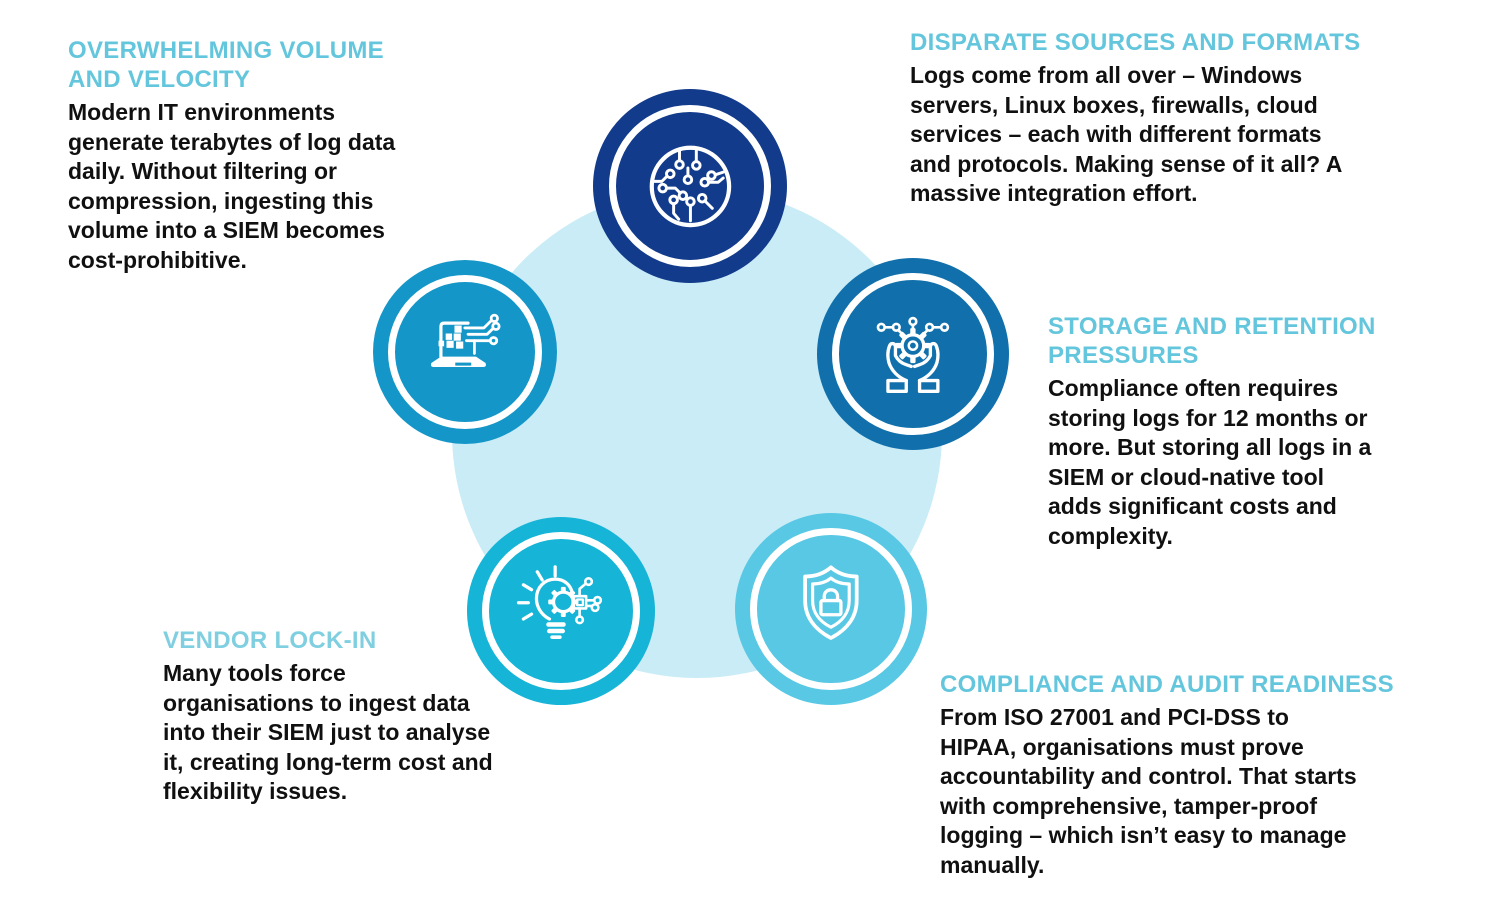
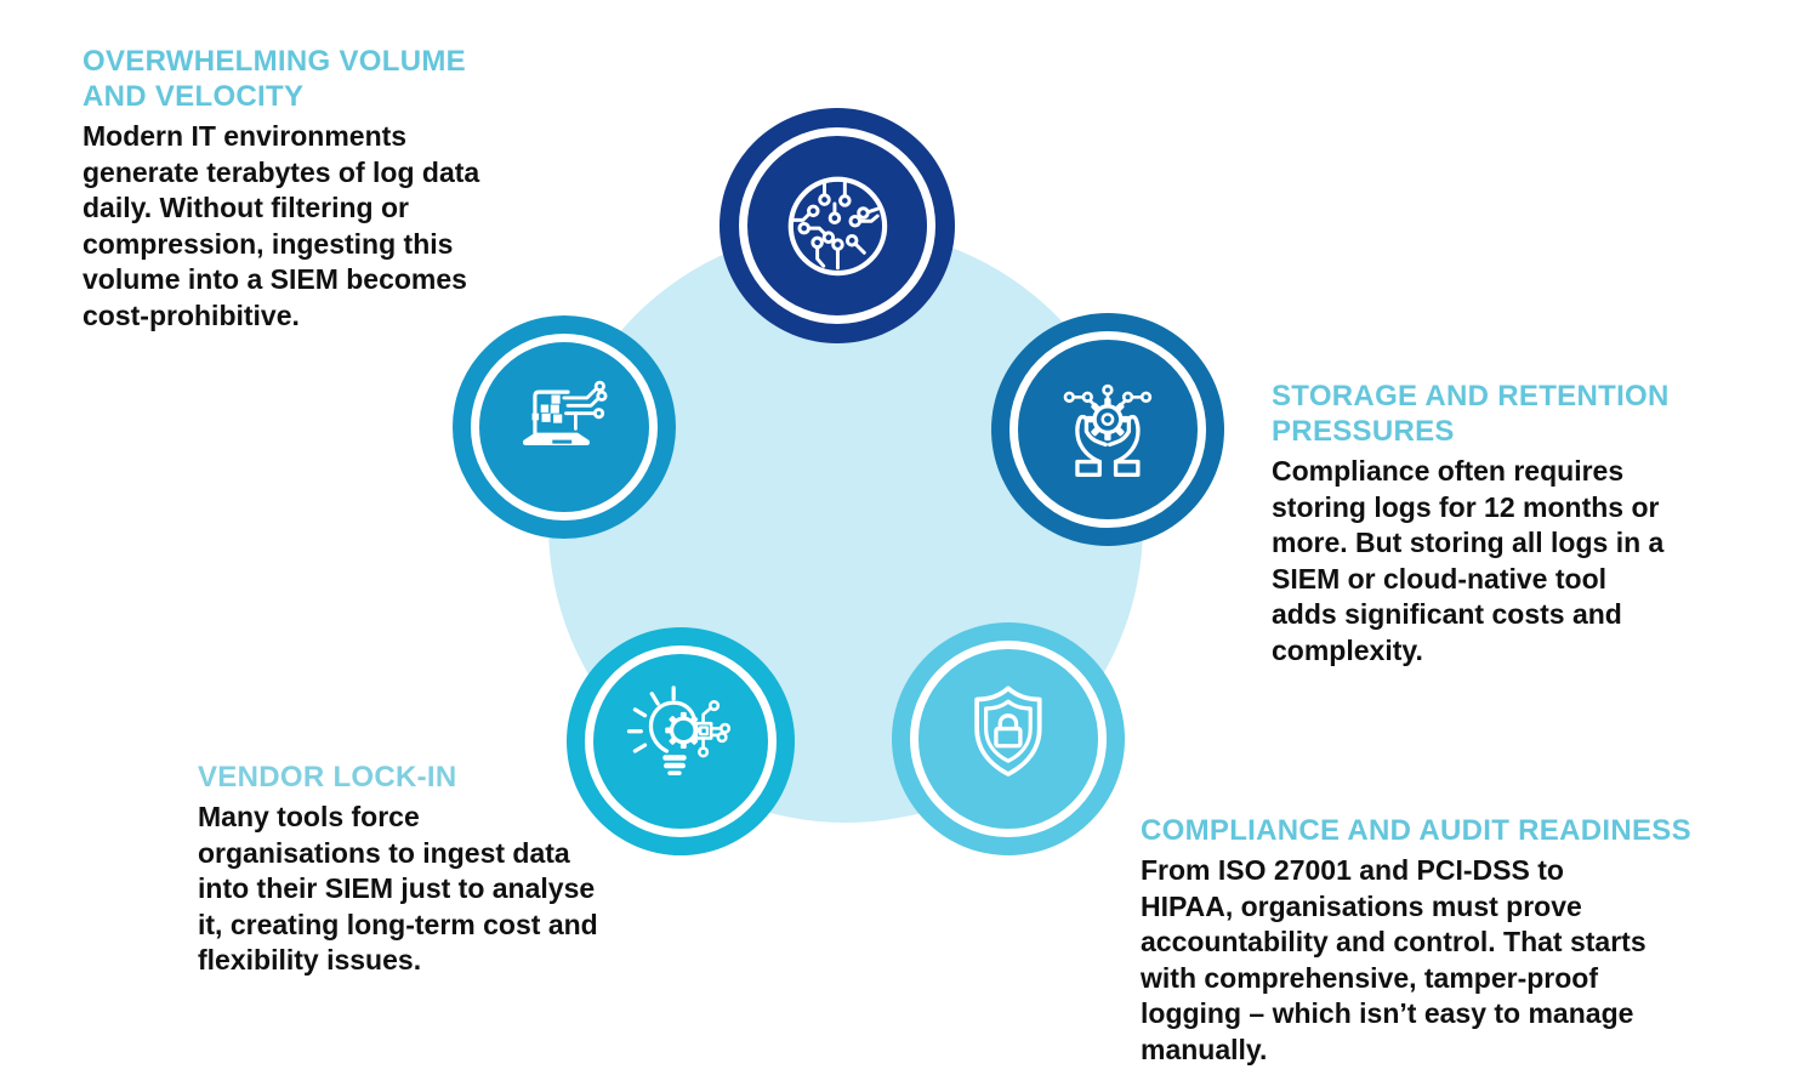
  OVERWHELMING VOLUME
  AND VELOCITY
  Modern IT environments
  generate terabytes of log data
  daily. Without filtering or
  compression, ingesting this
  volume into a SIEM becomes
  cost-prohibitive.
- DISPARATE SOURCES AND FORMATS
- Logs come from all over – Windows
- servers, Linux boxes, firewalls, cloud
- services – each with different formats
- and protocols. Making sense of it all? A
- massive integration effort.
  STORAGE AND RETENTION
  PRESSURES
  Compliance often requires
  storing logs for 12 months or
  more. But storing all logs in a
  SIEM or cloud-native tool
  adds significant costs and
  complexity.
  COMPLIANCE AND AUDIT READINESS
  From ISO 27001 and PCI-DSS to
  HIPAA, organisations must prove
  accountability and control. That starts
  with comprehensive, tamper-proof
  logging – which isn’t easy to manage
  manually.
  VENDOR LOCK-IN
  Many tools force
  organisations to ingest data
  into their SIEM just to analyse
  it, creating long-term cost and
  flexibility issues.
